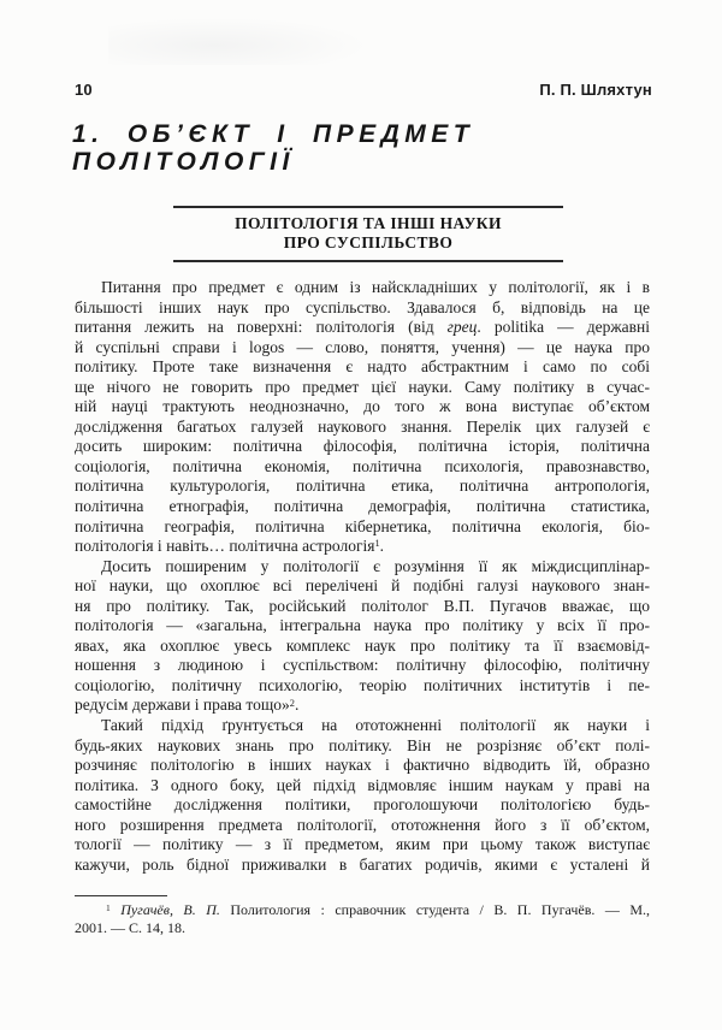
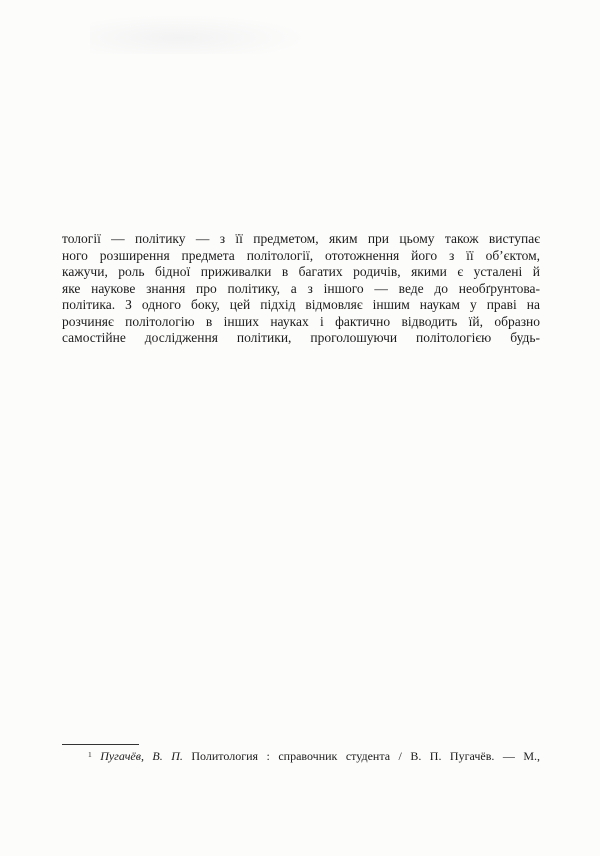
- 10
- П. П. Шляхтун
- 1. ОБ’ЄКТ І ПРЕДМЕТ
- ПОЛІТОЛОГІЇ
- ПОЛІТОЛОГІЯ ТА ІНШІ НАУКИ
- ПРО СУСПІЛЬСТВО
- Питання про предмет є одним із найскладніших у політології, як і в
- більшості інших наук про суспільство. Здавалося б, відповідь на це
- питання лежить на поверхні: політологія (від грец. politika — державні
- й суспільні справи і logos — слово, поняття, учення) — це наука про
- політику. Проте таке визначення є надто абстрактним і само по собі
- ще нічого не говорить про предмет цієї науки. Саму політику в сучас-
- ній науці трактують неоднозначно, до того ж вона виступає об’єктом
- дослідження багатьох галузей наукового знання. Перелік цих галузей є
- досить широким: політична філософія, політична історія, політична
- соціологія, політична економія, політична психологія, правознавство,
- політична культурологія, політична етика, політична антропологія,
- політична етнографія, політична демографія, політична статистика,
- політична географія, політична кібернетика, політична екологія, біо-
- політологія і навіть… політична астрологія1.
- Досить поширеним у політології є розуміння її як міждисциплінар-
- ної науки, що охоплює всі перелічені й подібні галузі наукового знан-
- ня про політику. Так, російський політолог В.П. Пугачов вважає, що
- політологія — «загальна, інтегральна наука про політику у всіх її про-
- явах, яка охоплює увесь комплекс наук про політику та її взаємовід-
- ношення з людиною і суспільством: політичну філософію, політичну
- соціологію, політичну психологію, теорію політичних інститутів і пе-
- редусім держави і права тощо»2.
- Такий підхід ґрунтується на ототожненні політології як науки і
- будь-яких наукових знань про політику. Він не розрізняє об’єкт полі-
- розчиняє політологію в інших науках і фактично відводить їй, образно
+ тології — політику — з її предметом, яким при цьому також виступає
- політика. З одного боку, цей підхід відмовляє іншим наукам у праві на
+ ного розширення предмета політології, ототожнення його з її об’єктом,
- самостійне дослідження політики, проголошуючи політологією будь-
+ кажучи, роль бідної приживалки в багатих родичів, якими є усталені й
+ яке наукове знання про політику, а з іншого — веде до необґрунтова-
- ного розширення предмета політології, ототожнення його з її об’єктом,
+ політика. З одного боку, цей підхід відмовляє іншим наукам у праві на
- тології — політику — з її предметом, яким при цьому також виступає
+ розчиняє політологію в інших науках і фактично відводить їй, образно
- кажучи, роль бідної приживалки в багатих родичів, якими є усталені й
+ самостійне дослідження політики, проголошуючи політологією будь-
  1 Пугачёв, В. П. Политология : справочник студента / В. П. Пугачёв. — М.,
- 2001. — С. 14, 18.
